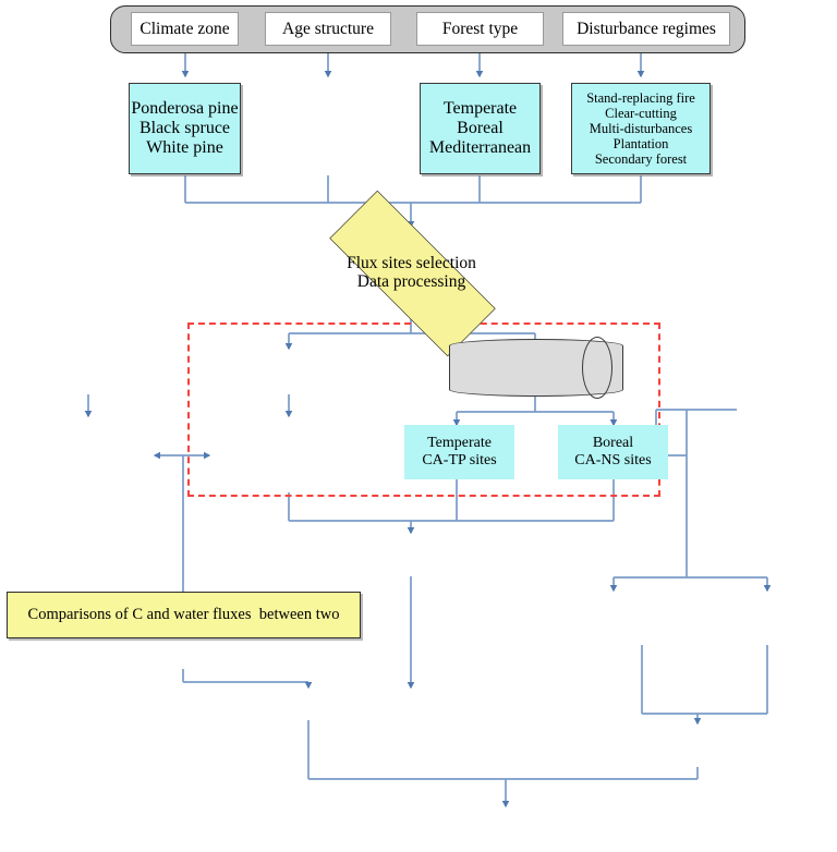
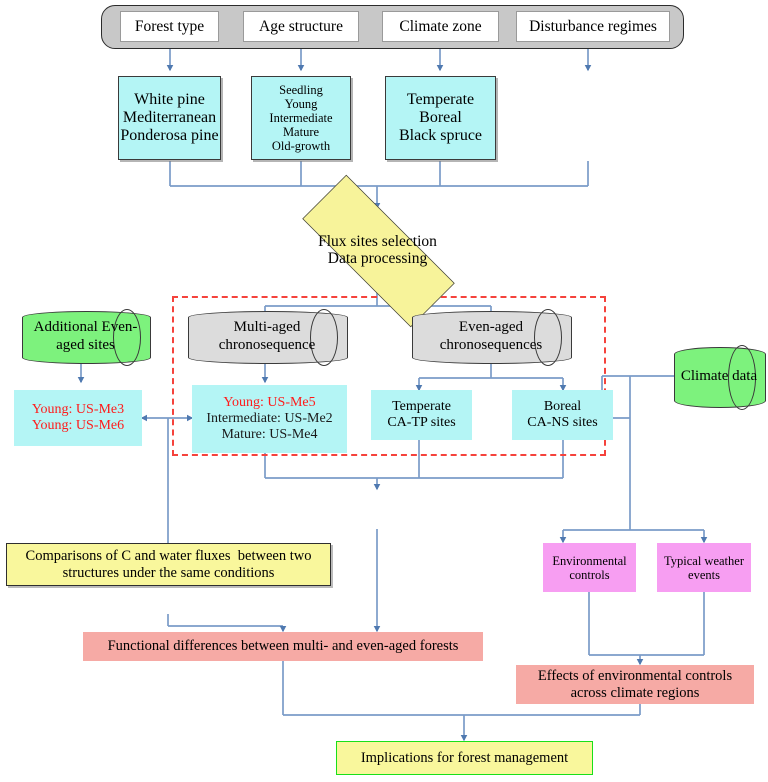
- Climate zone
+ Forest type
  Age structure
- Forest type
+ Climate zone
  Disturbance regimes
- Ponderosa pine
+ White pine
- Black spruce
+ Mediterranean
- White pine
+ Ponderosa pine
+ Seedling
+ Young
+ Intermediate
+ Mature
+ Old-growth
  Temperate
  Boreal
- Mediterranean
+ Black spruce
- Stand-replacing fire
- Clear-cutting
- Multi-disturbances
- Plantation
- Secondary forest
  Flux sites selection
  Data processing
+ Additional Even-aged sites
+ Multi-aged chronosequence
+ Even-aged chronosequences
+ Climate data
+ Young: US-Me3
+ Young: US-Me6
+ Young: US-Me5
+ Intermediate: US-Me2
+ Mature: US-Me4
  Temperate
  CA-TP sites
  Boreal
  CA-NS sites
  Comparisons of C and water fluxes between two
+ structures under the same conditions
+ Environmental
+ controls
+ Typical weather
+ events
+ Functional differences between multi- and even-aged forests
+ Effects of environmental controls
+ across climate regions
+ Implications for forest management
